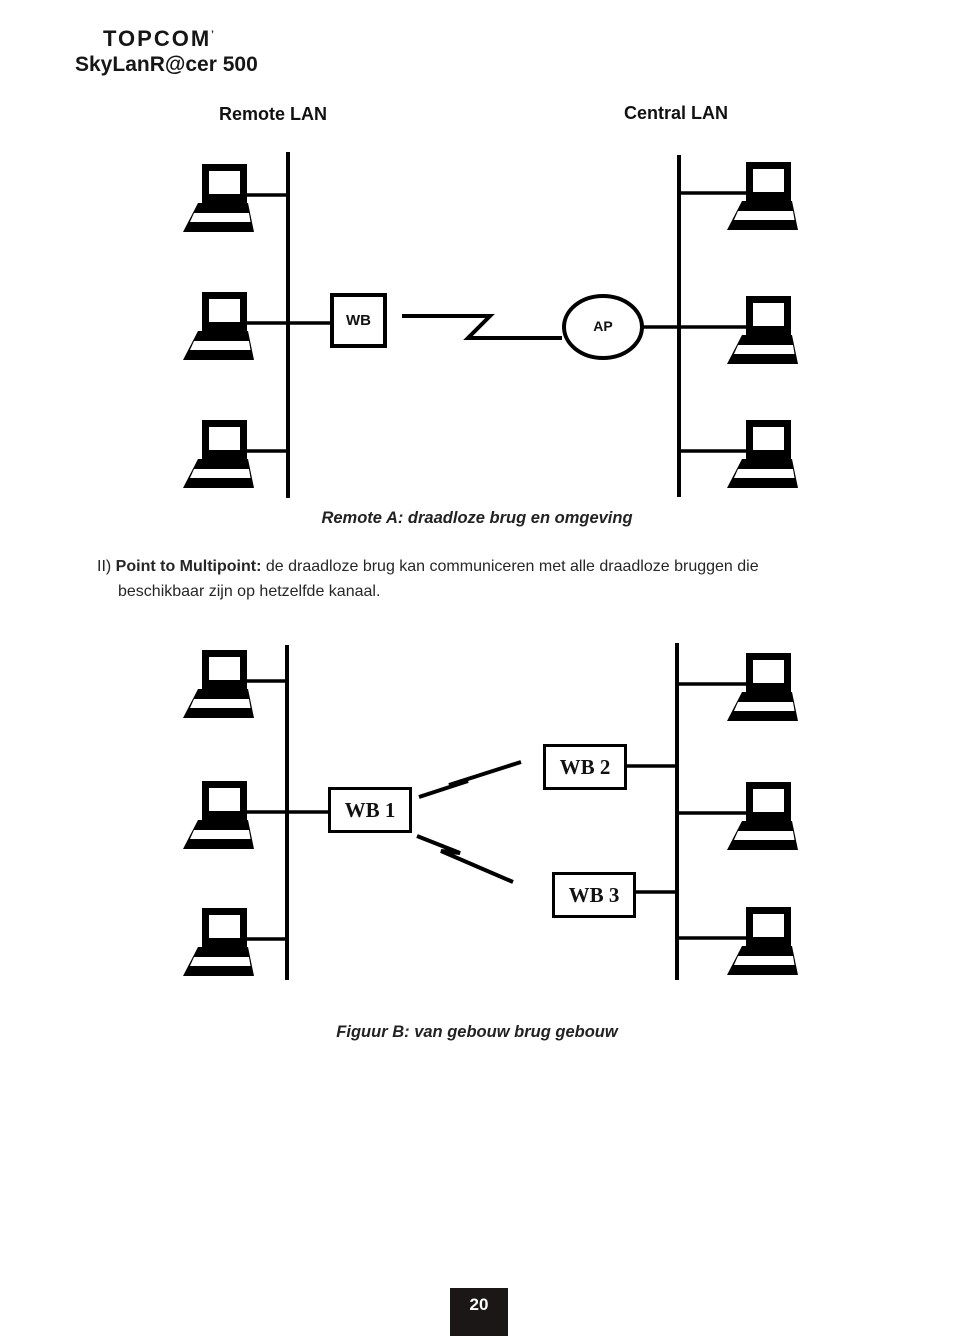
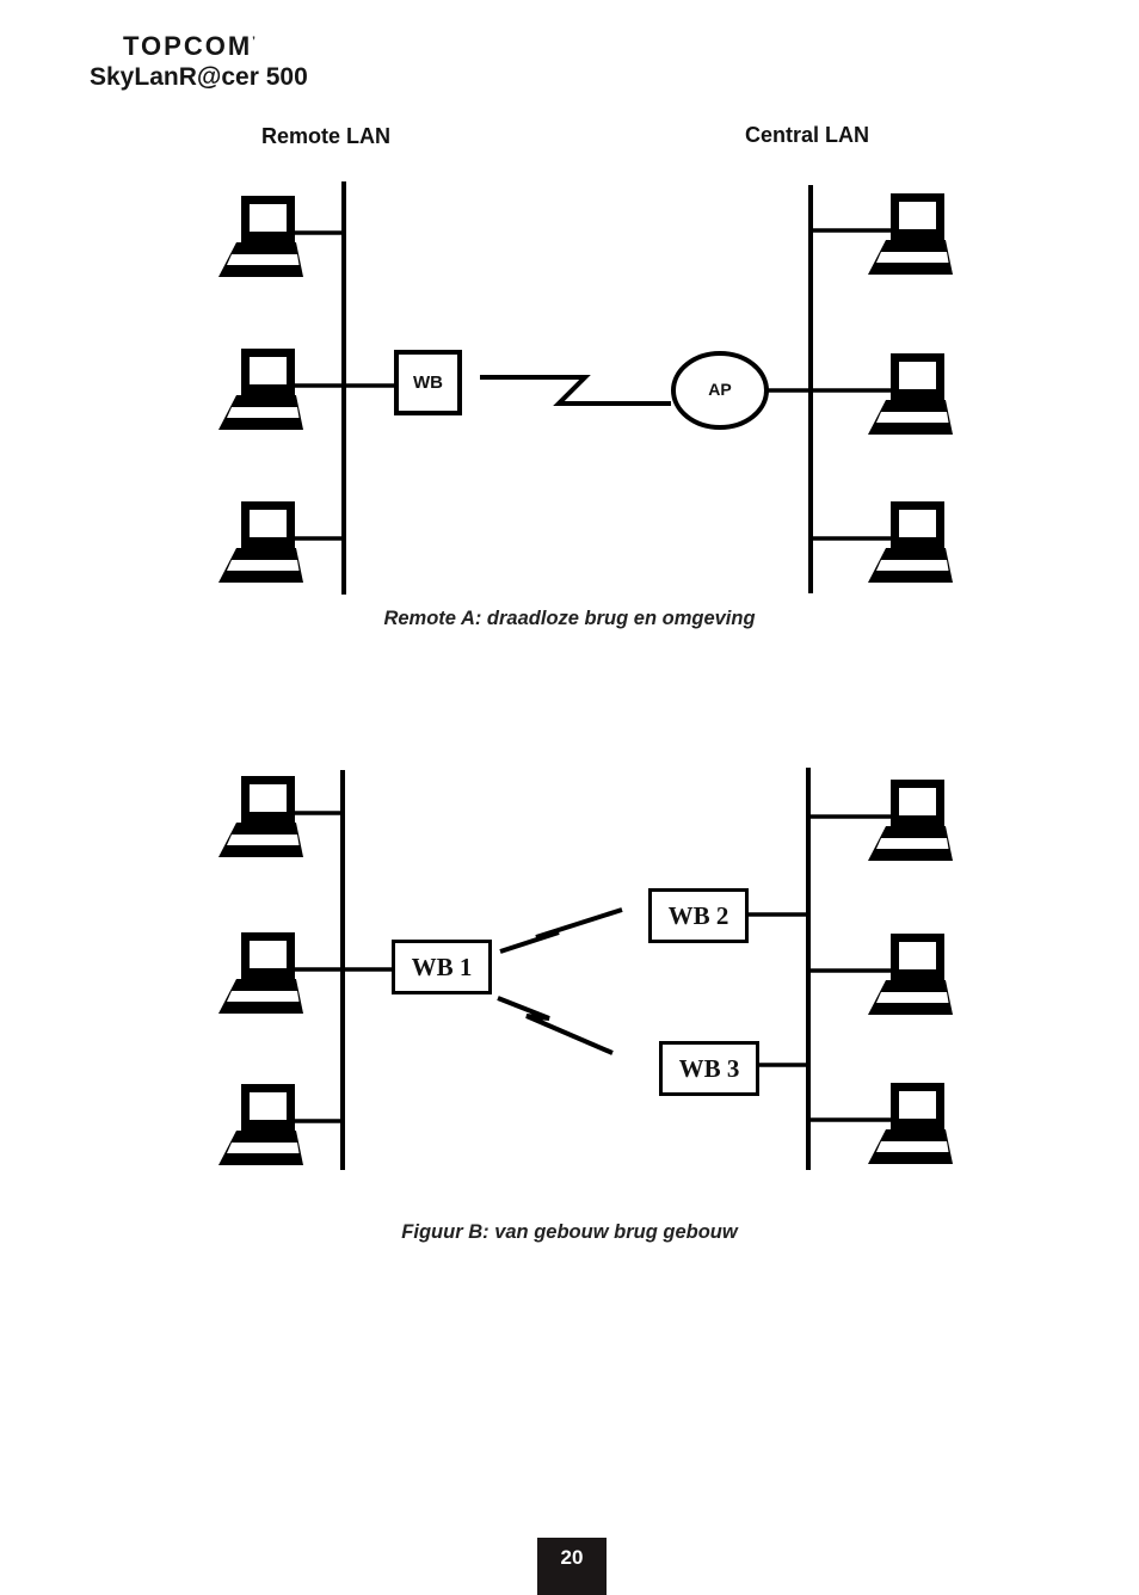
  TOPCOM’
  SkyLanR@cer 500
  Remote LAN
  Central LAN
  WB
  AP
  Remote A: draadloze brug en omgeving
- II) Point to Multipoint: de draadloze brug kan communiceren met alle draadloze bruggen die
- beschikbaar zijn op hetzelfde kanaal.
  WB 1
  WB 2
  WB 3
  Figuur B: van gebouw brug gebouw
  20
